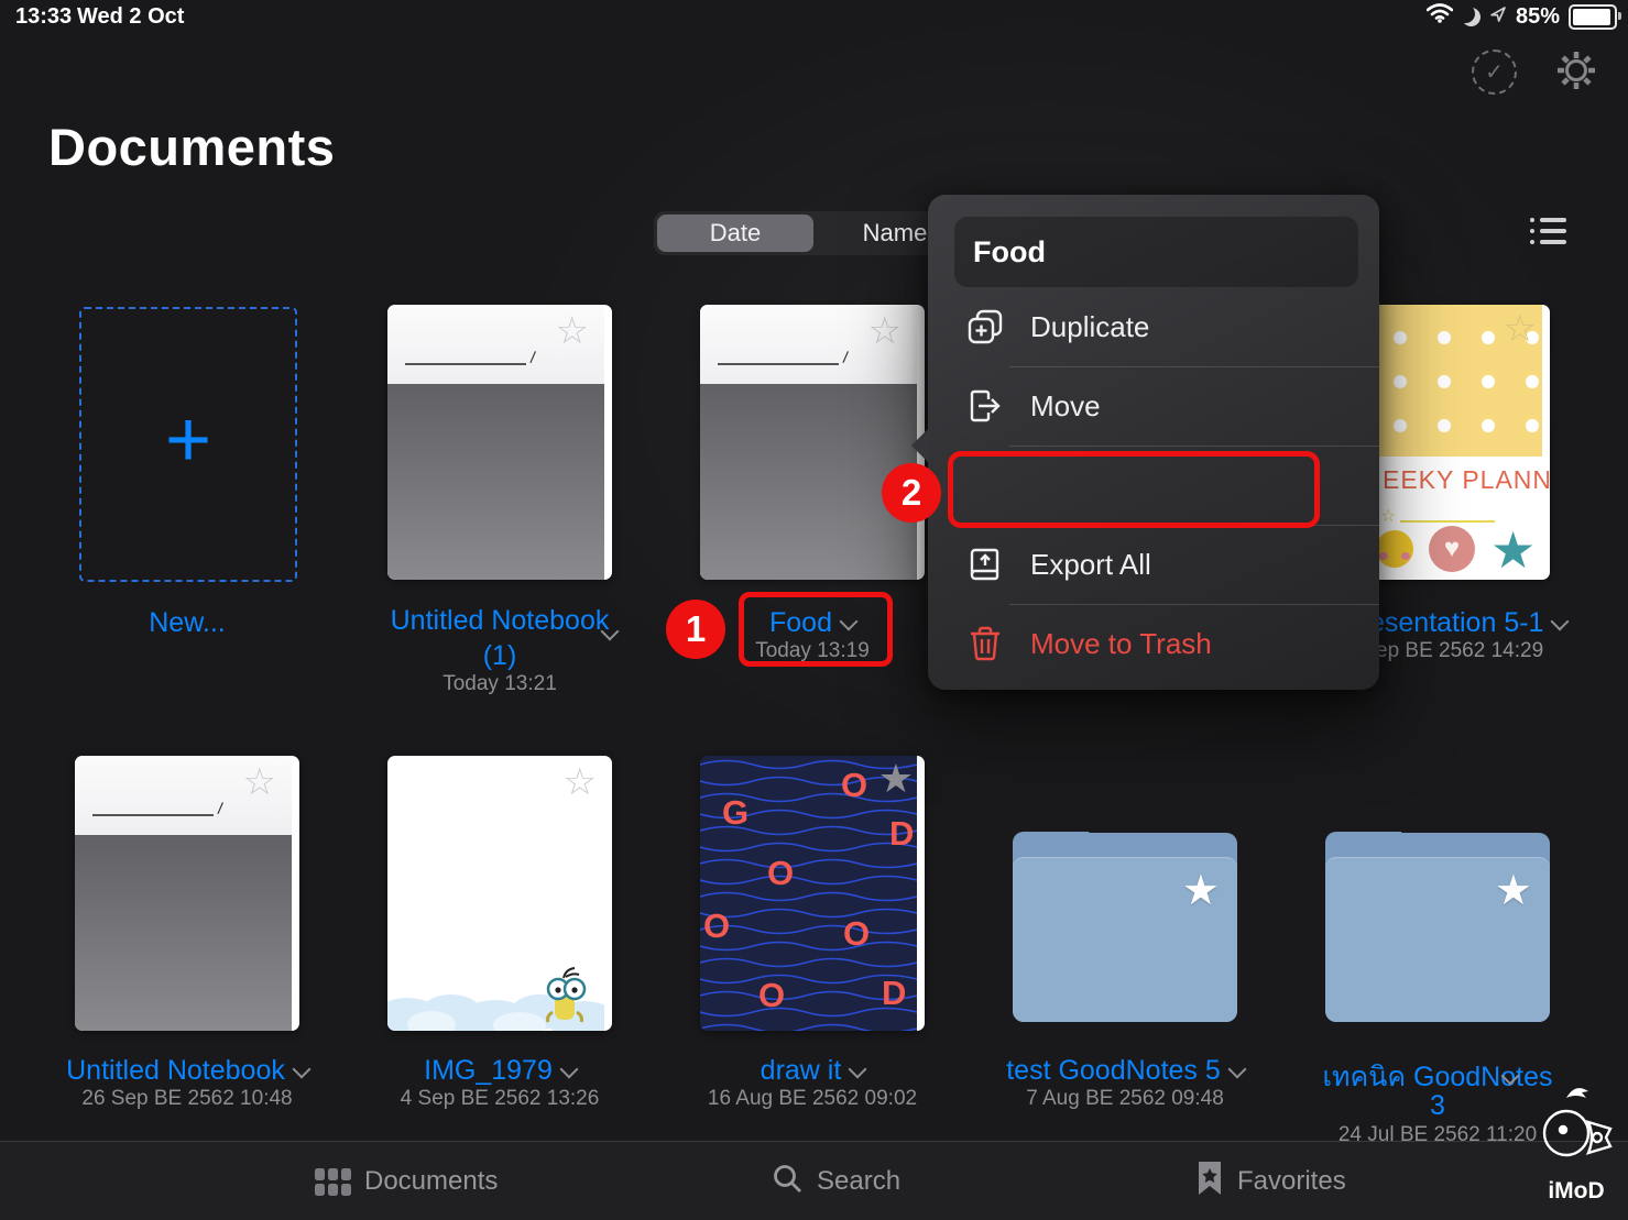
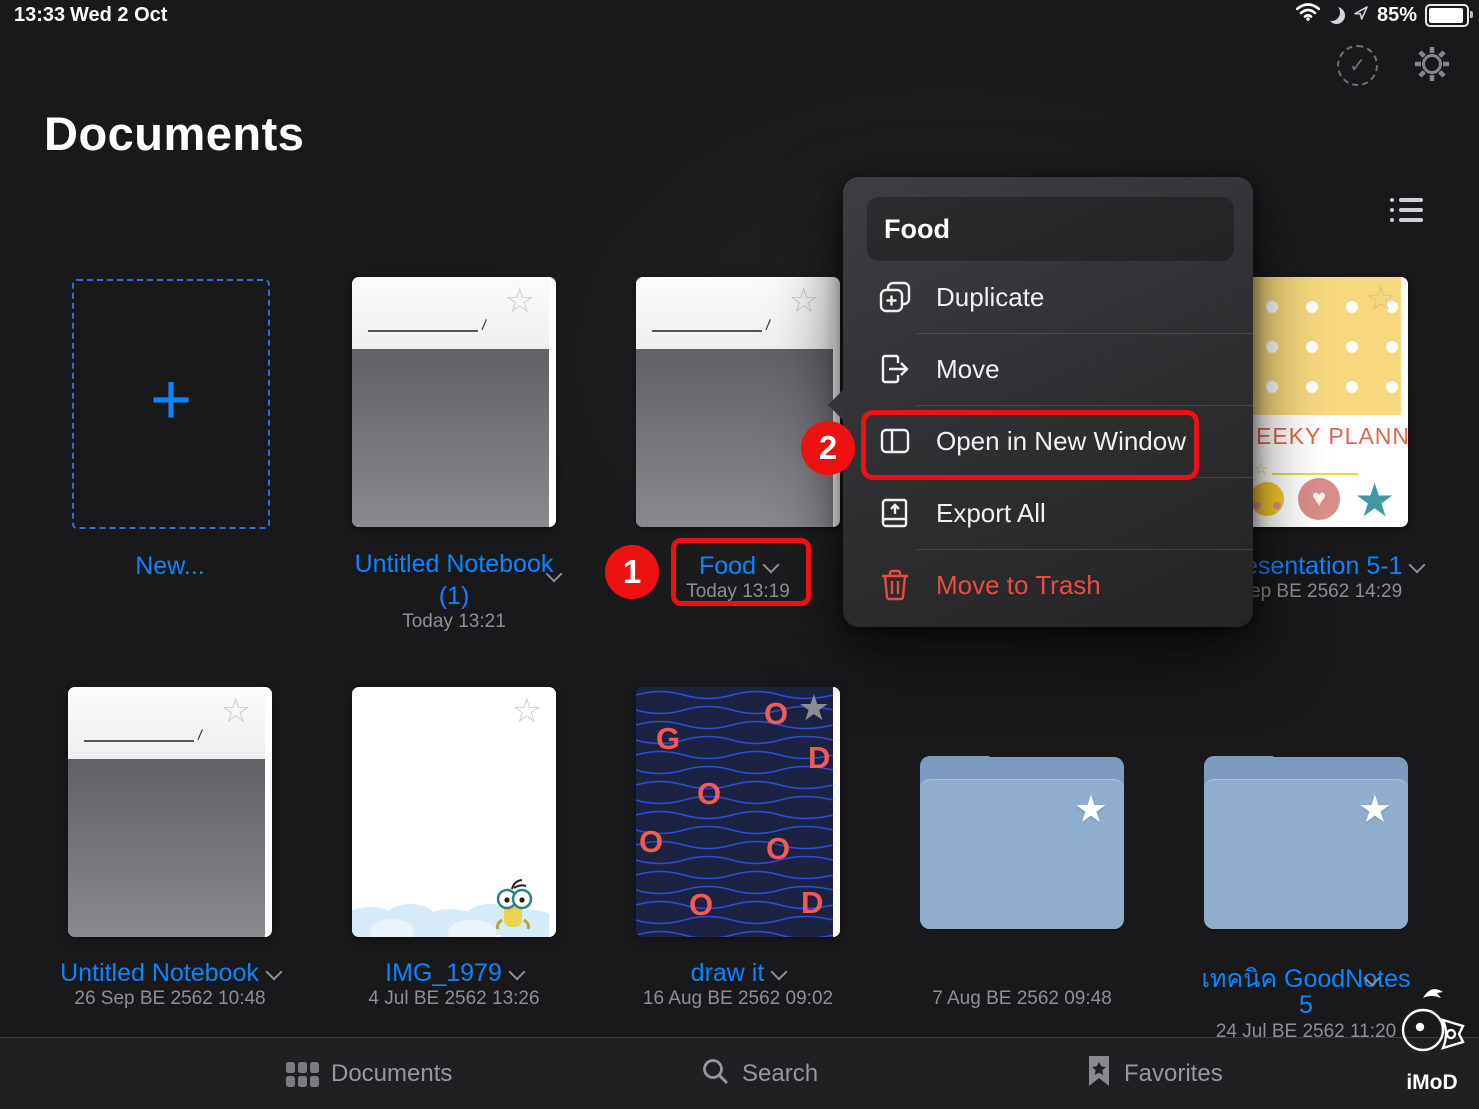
  13:33
  Wed 2 Oct
  85%
  Documents
  ✓
- Date
- Name
  +
  New...
  ☆
  Untitled Notebook
  (1)
  Today 13:21
  ☆
  Food
  Today 13:19
  ☆
  EEKY PLANN
  ☆
  ♥
  ★
  sentation 5-1
  ep BE 2562 14:29
  ☆
  Untitled Notebook
  26 Sep BE 2562 10:48
  ☆
  IMG_1979
- 4 Sep BE 2562 13:26
+ 4 Jul BE 2562 13:26
  O
  G
  D
  O
  O
  O
  O
  D
  ★
  draw it
  16 Aug BE 2562 09:02
  ★
- test GoodNotes 5
  7 Aug BE 2562 09:48
  ★
  เทคนิค GoodNotes
- 3
+ 5
  24 Jul BE 2562 11:20
  Food
  Duplicate
  Move
+ Open in New Window
  Export All
  Move to Trash
  1
  2
  Documents
  Search
  Favorites
  iMoD
